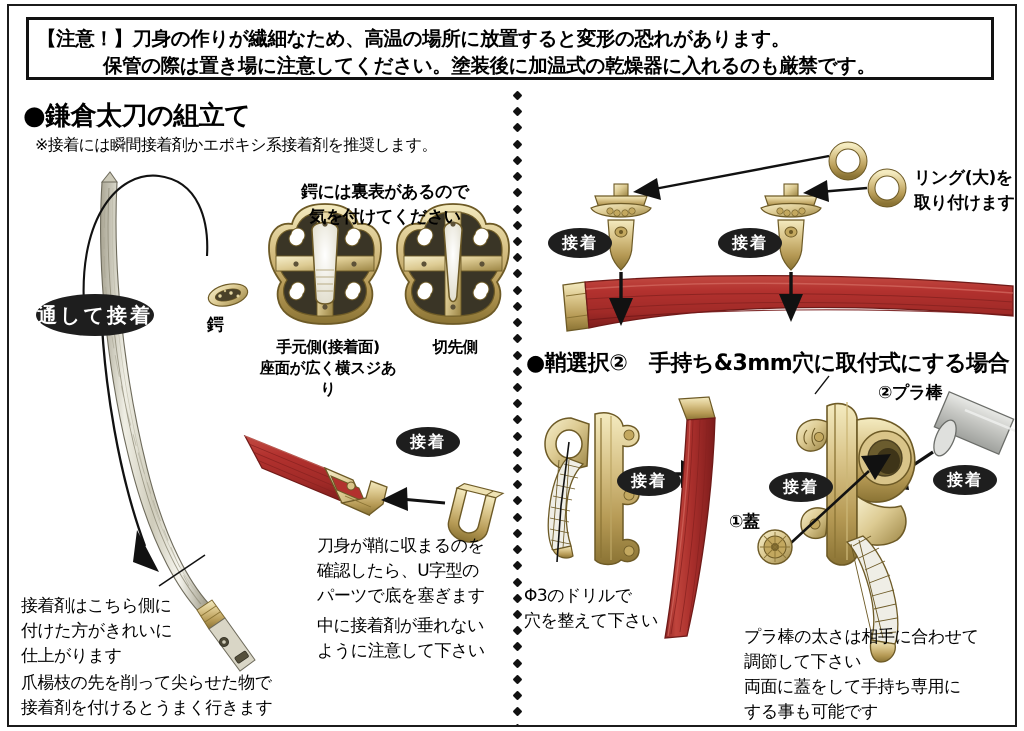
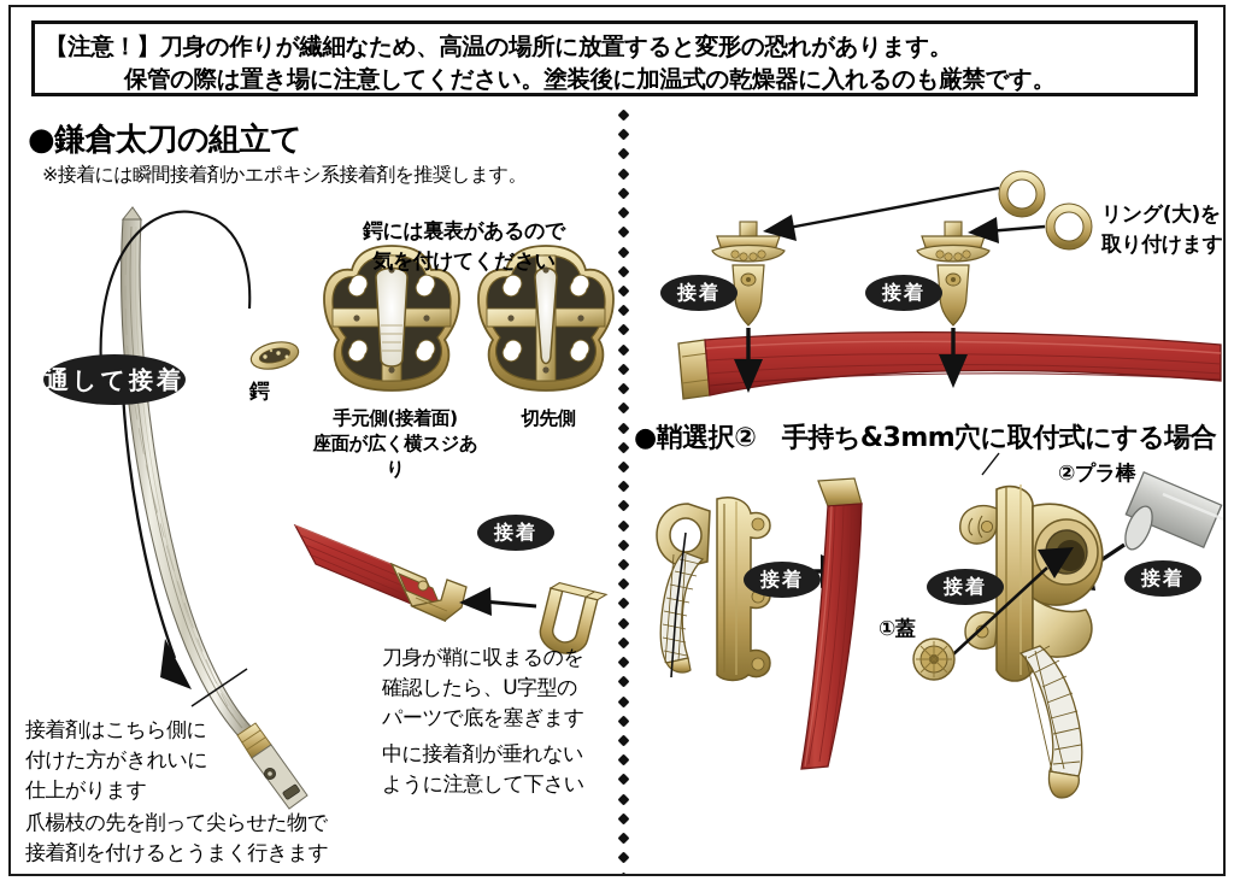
  【注意！】刀身の作りが繊細なため、高温の場所に放置すると変形の恐れがあります。
  保管の際は置き場に注意してください。塗装後に加温式の乾燥器に入れるのも厳禁です。
  ●鎌倉太刀の組立て
  ※接着には瞬間接着剤かエポキシ系接着剤を推奨します。
  通して接着
  鍔には裏表があるので
  気を付けてください
  鍔
  手元側(接着面)
  座面が広く横スジあり
  切先側
  接着
  接着剤はこちら側に
  付けた方がきれいに
  仕上がります
  爪楊枝の先を削って尖らせた物で
  接着剤を付けるとうまく行きます
  刀身が鞘に収まるのを
  確認したら、U字型の
  パーツで底を塞ぎます
  中に接着剤が垂れない
  ように注意して下さい
  リング(大)を
  取り付けます
  接着
  接着
  ●鞘選択② 手持ち&3mm穴に取付式にする場合
  ②プラ棒
  ①蓋
  接着
  接着
  接着
- Φ3のドリルで
- 穴を整えて下さい
- プラ棒の太さは相手に合わせて
- 調節して下さい
- 両面に蓋をして手持ち専用に
- する事も可能です
